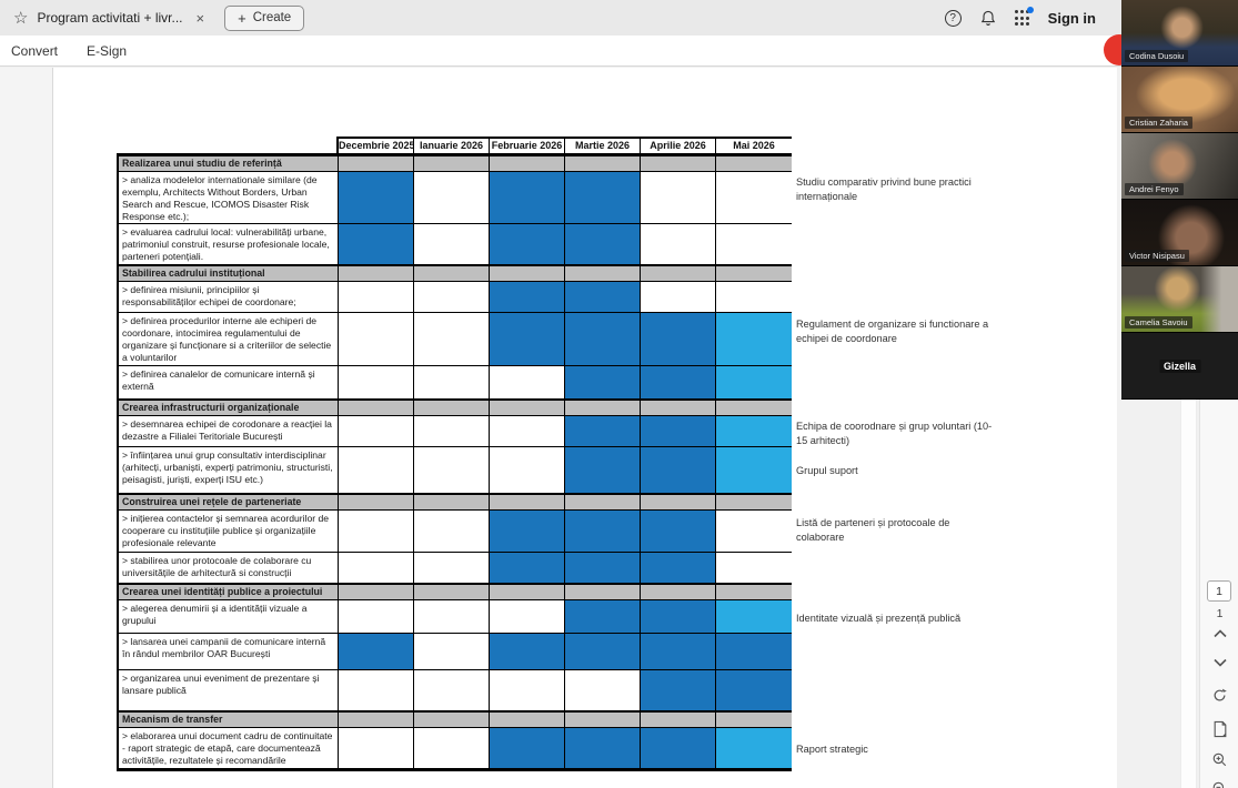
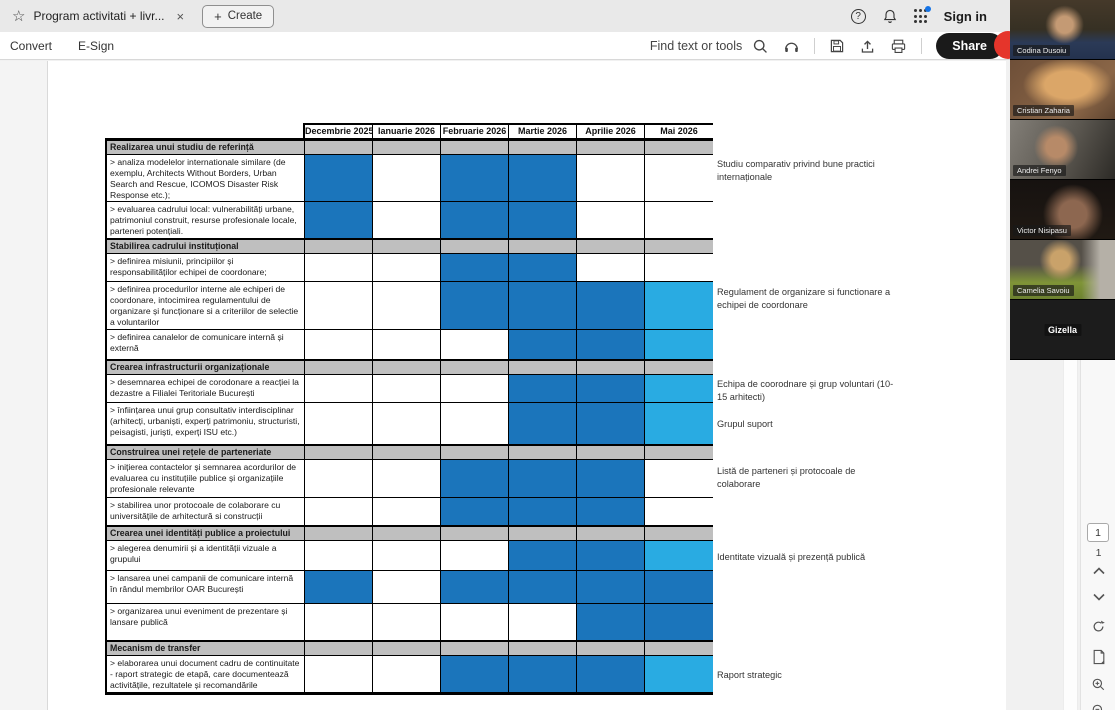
  ☆
  Program activitati + livr...
  ×
  +
  Create
  ?
  Sign in
  Convert
  E-Sign
+ Find text or tools
+ Share
  Decembrie 2025
  Ianuarie 2026
  Februarie 2026
  Martie 2026
  Aprilie 2026
  Mai 2026
  Realizarea unui studiu de referință
  > analiza modelelor internationale similare (de exemplu, Architects Without Borders, Urban Search and Rescue, ICOMOS Disaster Risk Response etc.);
  > evaluarea cadrului local: vulnerabilități urbane, patrimoniul construit, resurse profesionale locale, parteneri potențiali.
  Stabilirea cadrului instituțional
  > definirea misiunii, principiilor și responsabilităților echipei de coordonare;
  > definirea procedurilor interne ale echiperi de coordonare, intocimirea regulamentului de organizare și funcționare si a criteriilor de selectie a voluntarilor
  > definirea canalelor de comunicare internă și externă
  Crearea infrastructurii organizaționale
  > desemnarea echipei de corodonare a reacției la dezastre a Filialei Teritoriale București
  > înființarea unui grup consultativ interdisciplinar (arhitecți, urbaniști, experți patrimoniu, structuristi, peisagisti, juriști, experți ISU etc.)
  Construirea unei rețele de parteneriate
- > inițierea contactelor și semnarea acordurilor de cooperare cu instituțiile publice și organizațiile profesionale relevante
+ > inițierea contactelor și semnarea acordurilor de evaluarea cu instituțiile publice și organizațiile profesionale relevante
  > stabilirea unor protocoale de colaborare cu universitățile de arhitectură si construcții
  Crearea unei identități publice a proiectului
  > alegerea denumirii și a identității vizuale a grupului
  > lansarea unei campanii de comunicare internă în rândul membrilor OAR București
  > organizarea unui eveniment de prezentare și lansare publică
  Mecanism de transfer
  > elaborarea unui document cadru de continuitate - raport strategic de etapă, care documentează activitățile, rezultatele și recomandările
  Studiu comparativ privind bune practici internaționale
  Regulament de organizare si functionare a echipei de coordonare
  Echipa de coorodnare și grup voluntari (10-15 arhitecti)
  Grupul suport
  Listă de parteneri și protocoale de colaborare
  Identitate vizuală și prezență publică
  Raport strategic
  1
  1
  Codina Dusoiu
  Cristian Zaharia
  Andrei Fenyo
  Victor Nisipasu
  Camelia Savoiu
  Gizella
